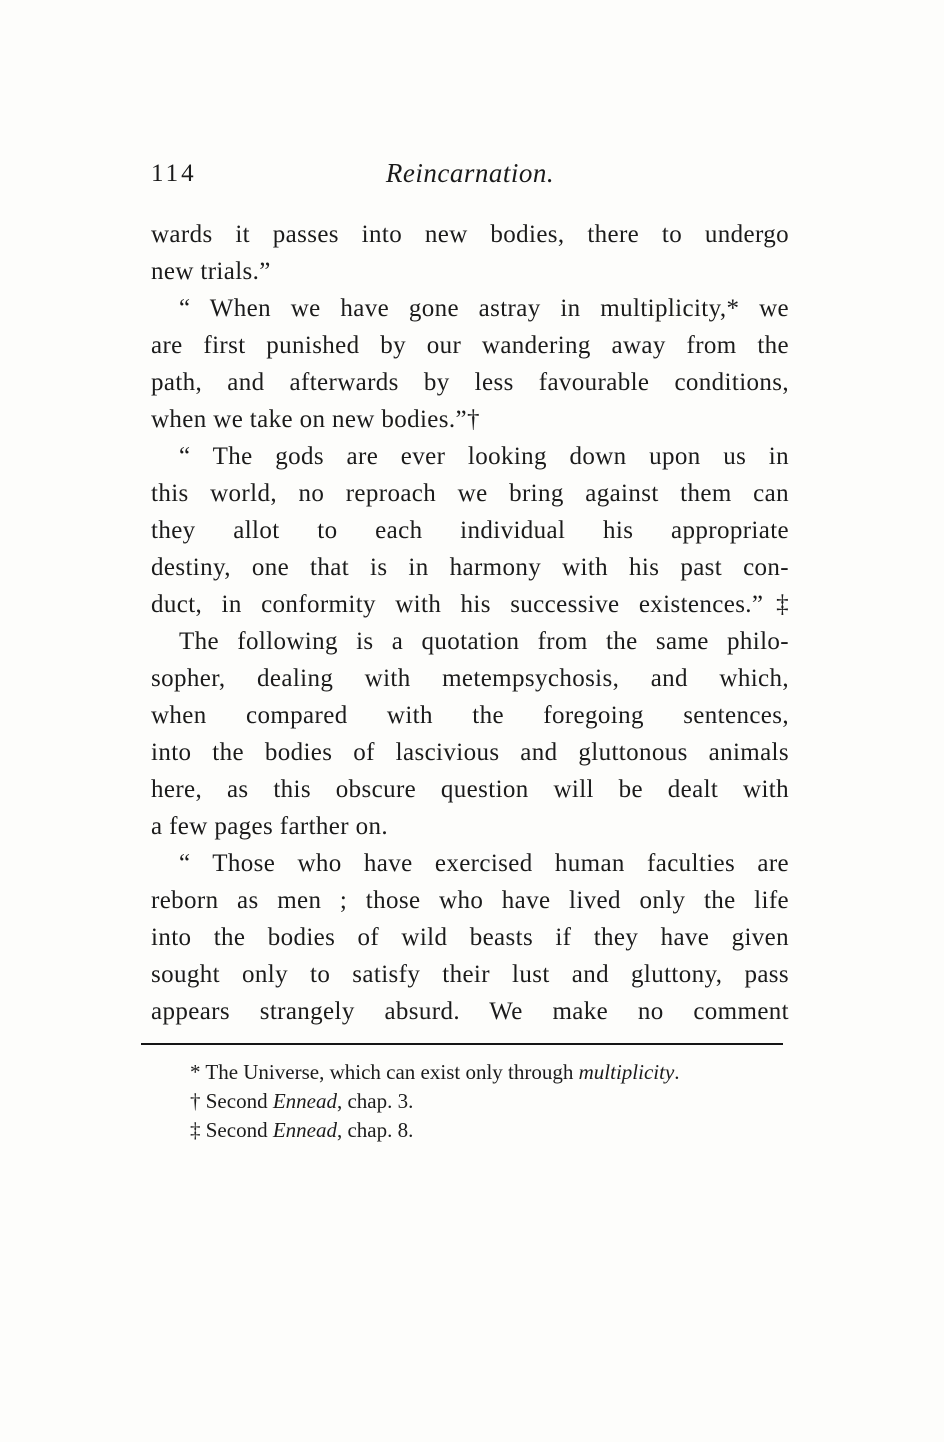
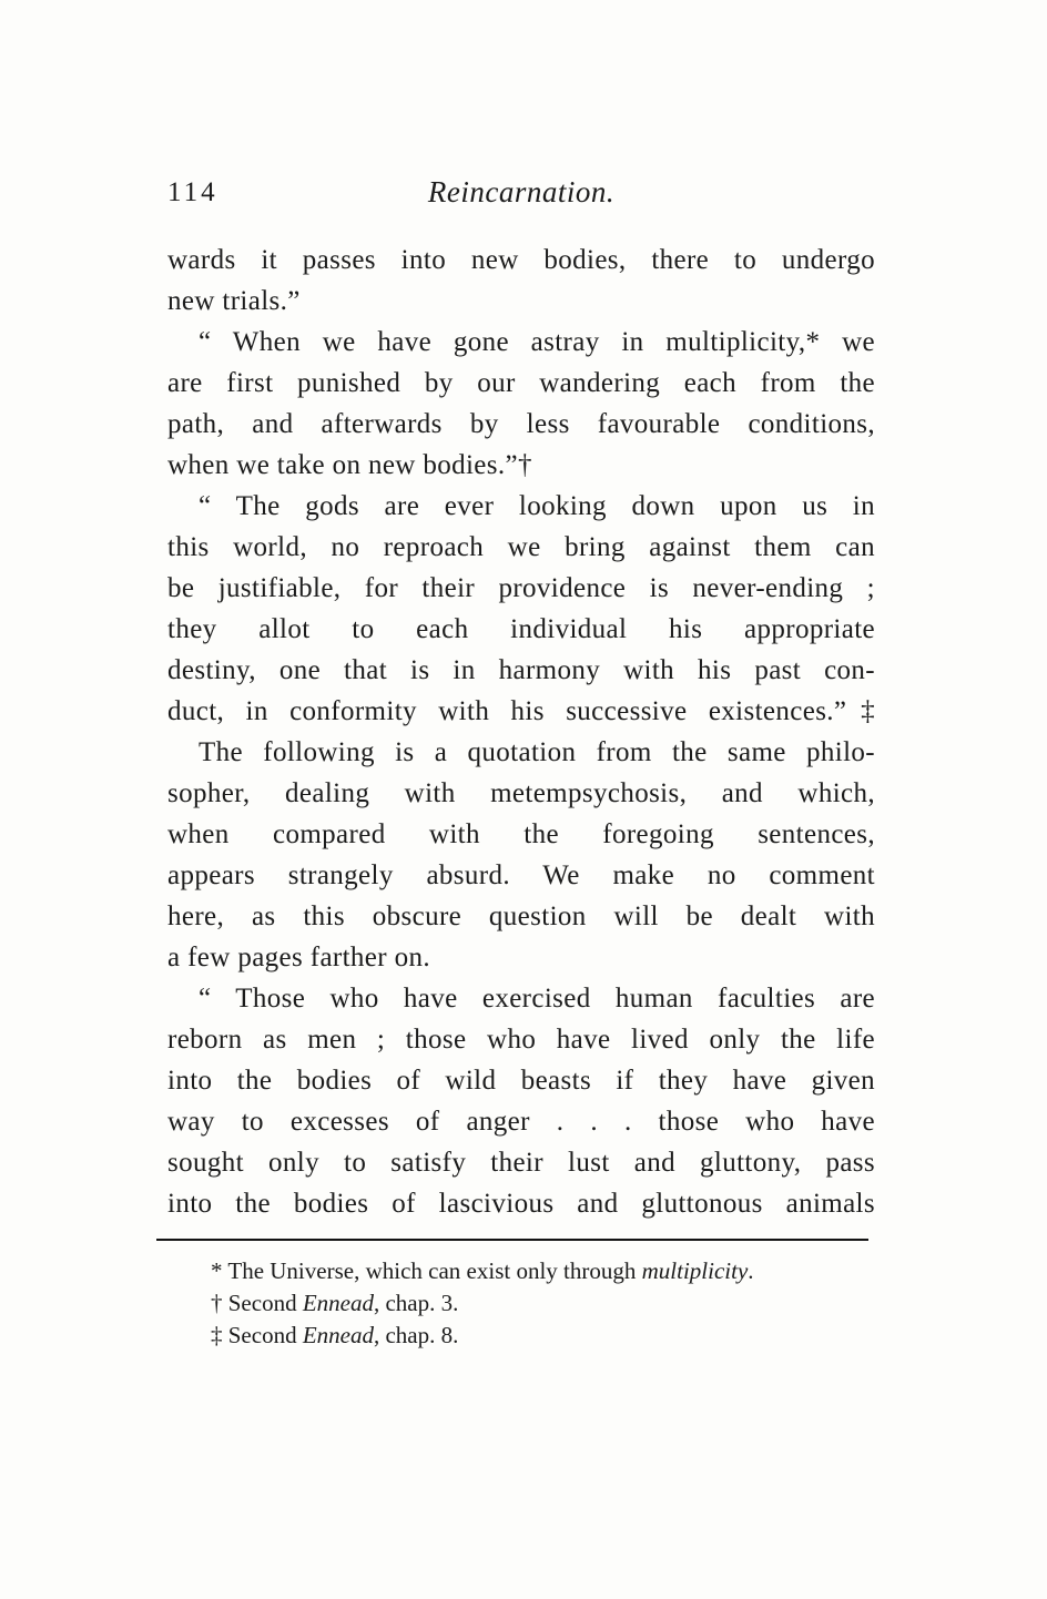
  114
  Reincarnation.
  wards it passes into new bodies, there to undergo
  new trials.”
  “ When we have gone astray in multiplicity,* we
- are first punished by our wandering away from the
+ are first punished by our wandering each from the
  path, and afterwards by less favourable conditions,
  when we take on new bodies.”†
  “ The gods are ever looking down upon us in
  this world, no reproach we bring against them can
+ be justifiable, for their providence is never-ending ;
  they allot to each individual his appropriate
  destiny, one that is in harmony with his past con-
  duct, in conformity with his successive existences.”‡
  The following is a quotation from the same philo-
  sopher, dealing with metempsychosis, and which,
  when compared with the foregoing sentences,
- into the bodies of lascivious and gluttonous animals
+ appears strangely absurd. We make no comment
  here, as this obscure question will be dealt with
  a few pages farther on.
  “ Those who have exercised human faculties are
  reborn as men ; those who have lived only the life
  into the bodies of wild beasts if they have given
+ way to excesses of anger . . . those who have
  sought only to satisfy their lust and gluttony, pass
- appears strangely absurd. We make no comment
+ into the bodies of lascivious and gluttonous animals
  * The Universe, which can exist only through multiplicity.
  † Second Ennead, chap. 3.
  ‡ Second Ennead, chap. 8.
